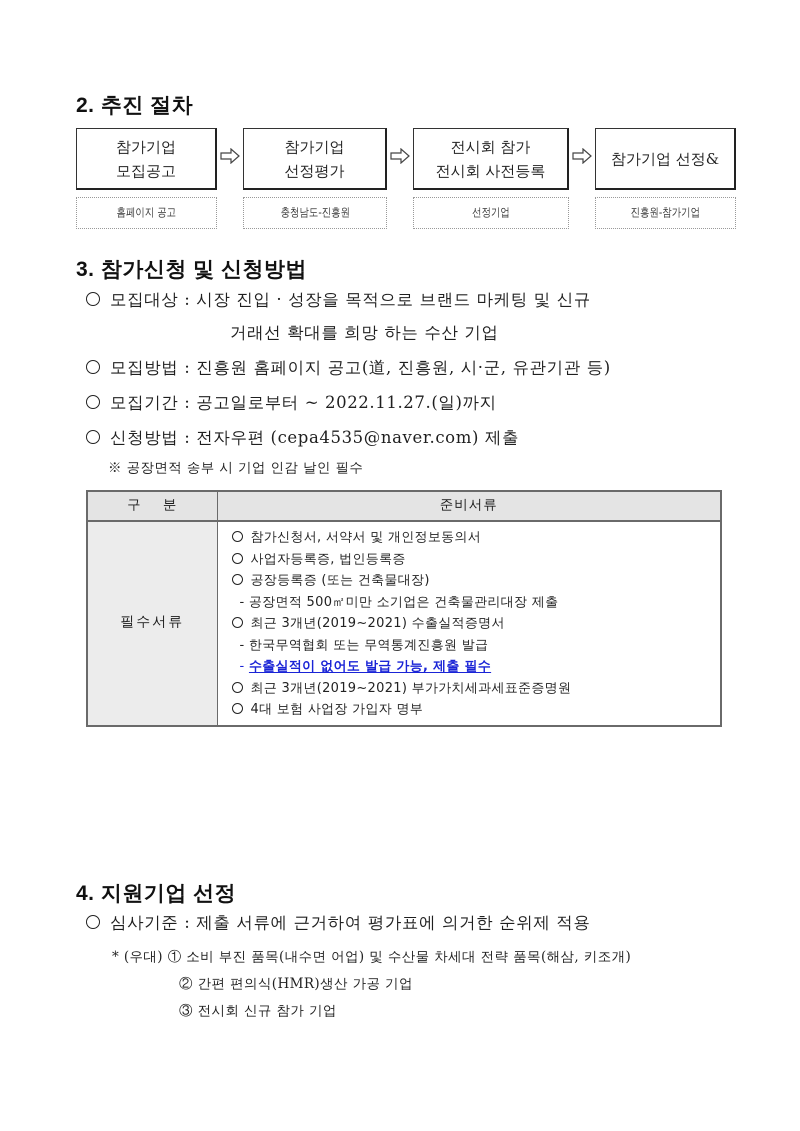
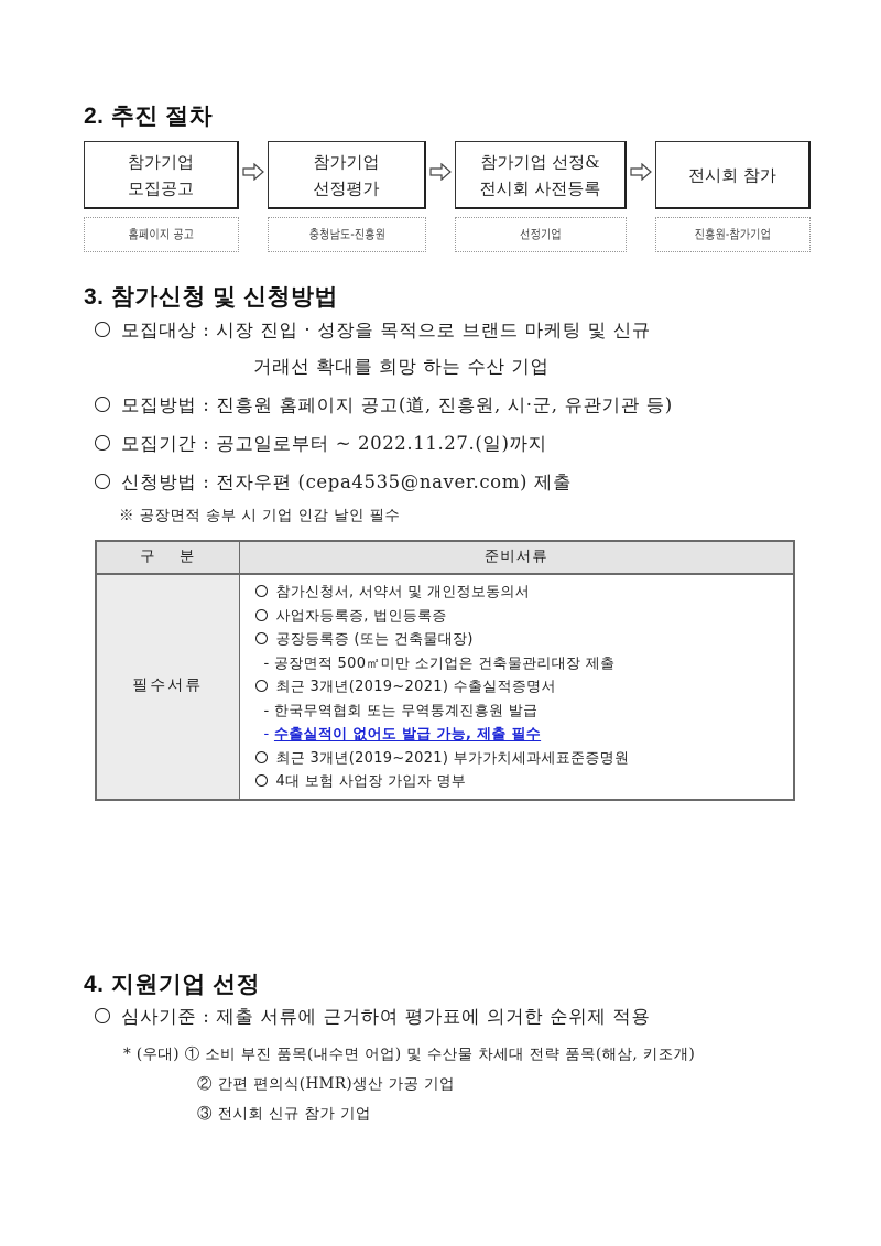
  2. 추진 절차
  참가기업
  모집공고
  참가기업
  선정평가
- 전시회 참가
+ 참가기업 선정&
  전시회 사전등록
- 참가기업 선정&
+ 전시회 참가
  홈페이지 공고
  충청남도-진흥원
  선정기업
  진흥원-참가기업
  3. 참가신청 및 신청방법
  모집대상 : 시장 진입 · 성장을 목적으로 브랜드 마케팅 및 신규
  거래선 확대를 희망 하는 수산 기업
  모집방법 : 진흥원 홈페이지 공고(道, 진흥원, 시·군, 유관기관 등)
  모집기간 : 공고일로부터 ~ 2022.11.27.(일)까지
  신청방법 : 전자우편 (cepa4535@naver.com) 제출
  ※ 공장면적 송부 시 기업 인감 날인 필수
  구 분	준비서류
  필수서류	참가신청서, 서약서 및 개인정보동의서 사업자등록증, 법인등록증 공장등록증 (또는 건축물대장) - 공장면적 500㎡미만 소기업은 건축물관리대장 제출 최근 3개년(2019~2021) 수출실적증명서 - 한국무역협회 또는 무역통계진흥원 발급 - 수출실적이 없어도 발급 가능, 제출 필수 최근 3개년(2019~2021) 부가가치세과세표준증명원 4대 보험 사업장 가입자 명부
  4. 지원기업 선정
  심사기준 : 제출 서류에 근거하여 평가표에 의거한 순위제 적용
  * (우대) ① 소비 부진 품목(내수면 어업) 및 수산물 차세대 전략 품목(해삼, 키조개)
  ② 간편 편의식(HMR)생산 가공 기업
  ③ 전시회 신규 참가 기업
